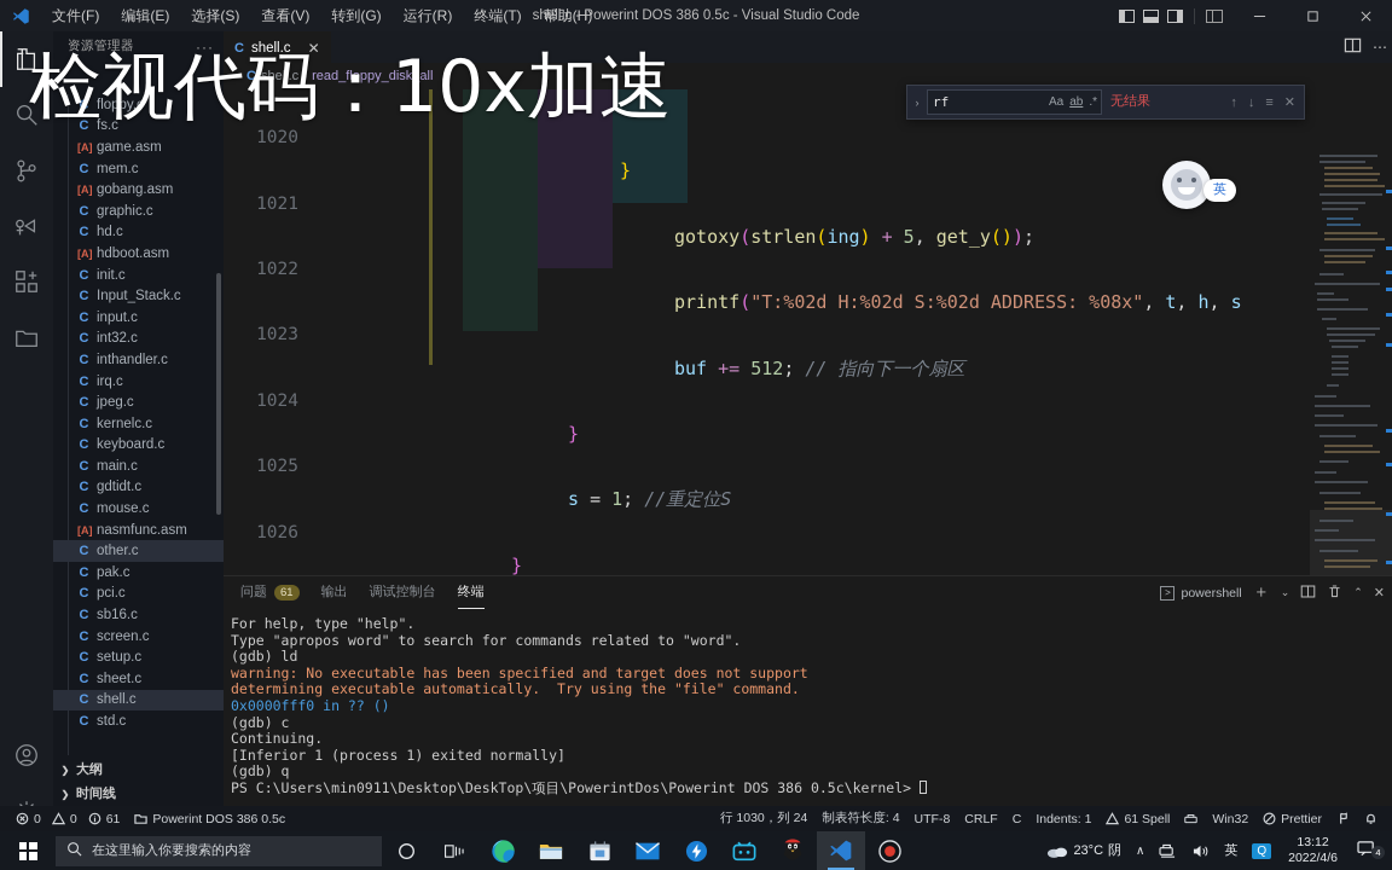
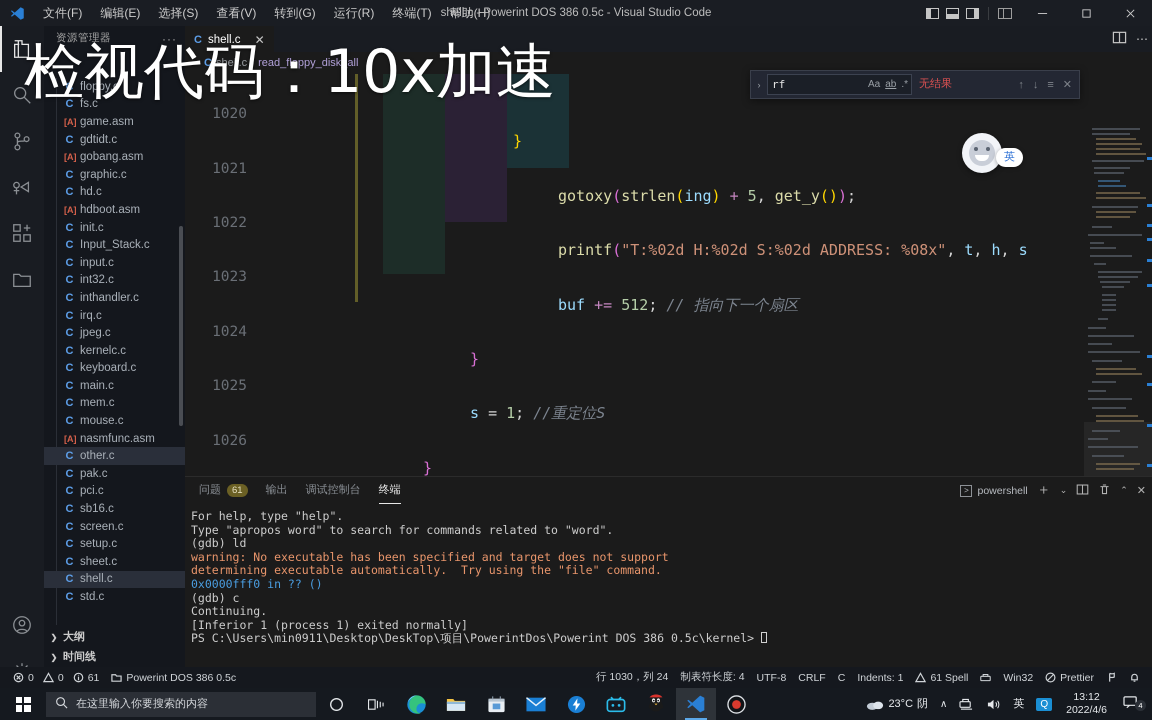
  文件(F)
  编辑(E)
  选择(S)
  查看(V)
  转到(G)
  运行(R)
  终端(T)
  帮助(H)
  shell.c - Powerint DOS 386 0.5c - Visual Studio Code
  资源管理器
  ···
  C
  floppy.c
  C
  fs.c
  [A]
  game.asm
  C
- mem.c
+ gdtidt.c
  [A]
  gobang.asm
  C
  graphic.c
  C
  hd.c
  [A]
  hdboot.asm
  C
  init.c
  C
  Input_Stack.c
  C
  input.c
  C
  int32.c
  C
  inthandler.c
  C
  irq.c
  C
  jpeg.c
  C
  kernelc.c
  C
  keyboard.c
  C
  main.c
  C
- gdtidt.c
+ mem.c
  C
  mouse.c
  [A]
  nasmfunc.asm
  C
  other.c
  C
  pak.c
  C
  pci.c
  C
  sb16.c
  C
  screen.c
  C
  setup.c
  C
  sheet.c
  C
  shell.c
  C
  std.c
  ❯
  大纲
  ❯
  时间线
  C
  shell.c
  ✕
  ⋯
  C
  shell.c
  ›
  read_floppy_disk_all
  1020
  }
  1021
  gotoxy(strlen(ing) + 5, get_y());
  1022
  printf("T:%02d H:%02d S:%02d ADDRESS: %08x", t, h, s
  1023
  buf += 512; // 指向下一个扇区
  1024
  }
  1025
  s = 1; //重定位S
  1026
  }
  ›
  rf
  Aa
  ab
  .*
  无结果
  ↑
  ↓
  ≡
  ✕
  问题
  61
  输出
  调试控制台
  终端
  >
  powershell
  ＋
  ⌄
  ⌃
  ✕
  For help, type "help".
  Type "apropos word" to search for commands related to "word".
  (gdb) ld
  warning: No executable has been specified and target does not support
  determining executable automatically. Try using the "file" command.
  0x0000fff0 in ?? ()
  (gdb) c
  Continuing.
  [Inferior 1 (process 1) exited normally]
- (gdb) q
  PS C:\Users\min0911\Desktop\DeskTop\项目\PowerintDos\Powerint DOS 386 0.5c\kernel>
  0
  0
  61
  Powerint DOS 386 0.5c
  行 1030，列 24
  制表符长度: 4
  UTF-8
  CRLF
  C
  Indents: 1
  61 Spell
  Win32
  Prettier
  在这里输入你要搜索的内容
  23°C
  阴
  ∧
  英
  Q
  13:12
  2022/4/6
  4
  检视代码：10x加速
  英
